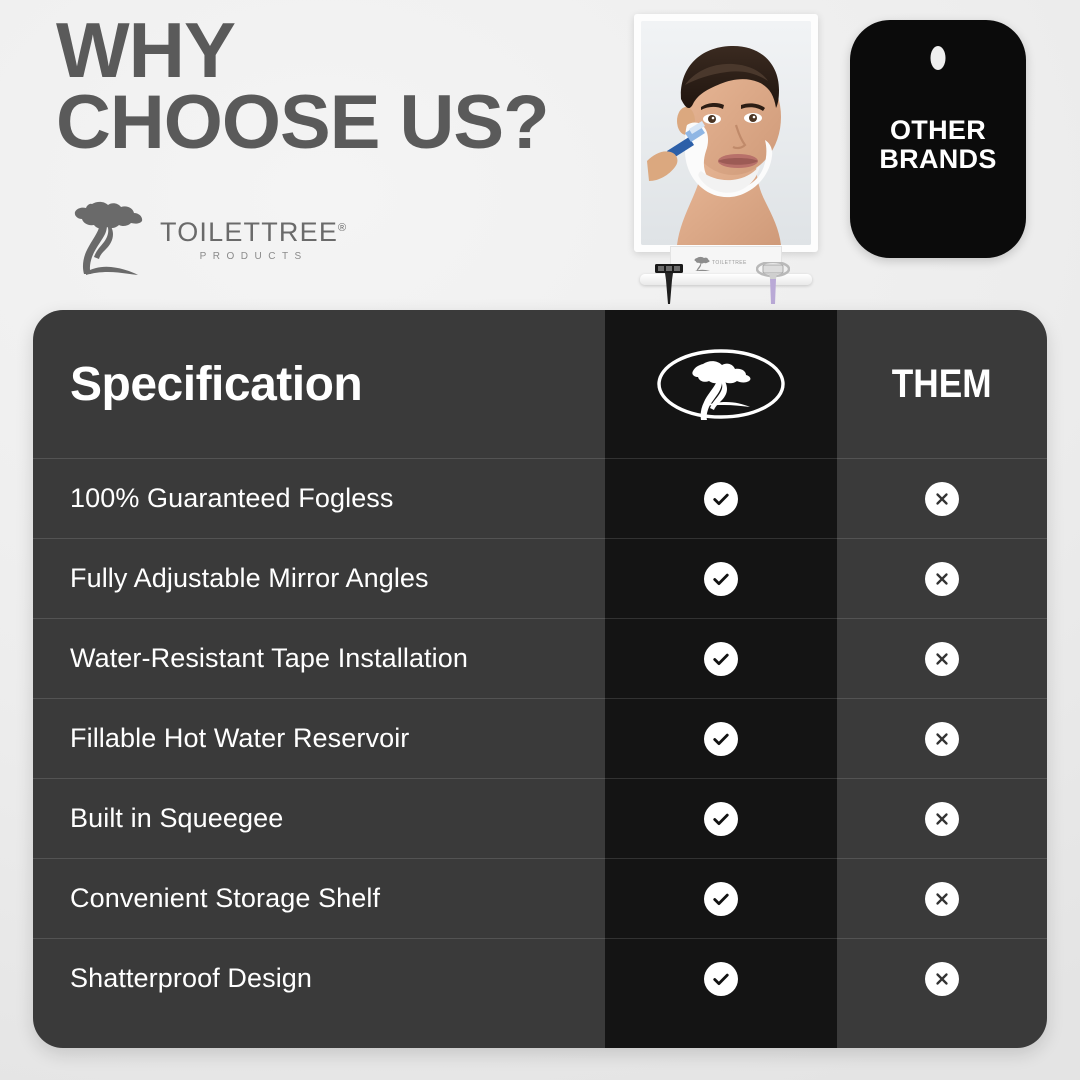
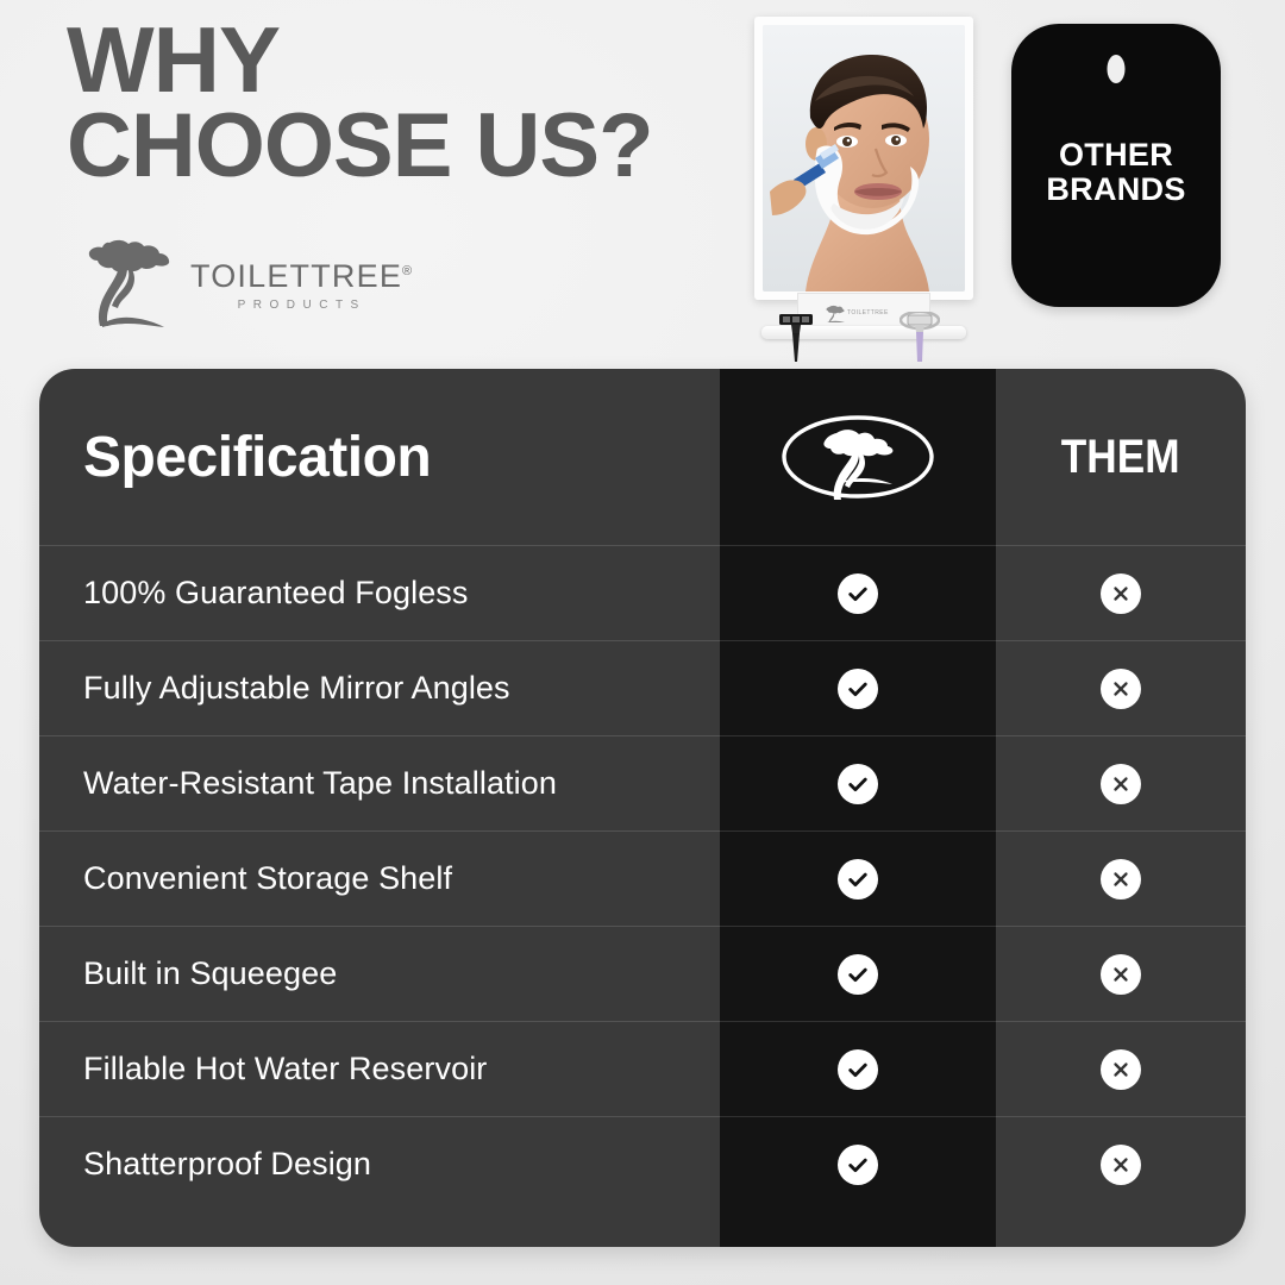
  WHY
  CHOOSE US?
  TOILETTREE®
  PRODUCTS
  OTHER
  BRANDS
  Specification
  THEM
  100% Guaranteed Fogless
  Fully Adjustable Mirror Angles
  Water-Resistant Tape Installation
- Fillable Hot Water Reservoir
+ Convenient Storage Shelf
  Built in Squeegee
- Convenient Storage Shelf
+ Fillable Hot Water Reservoir
  Shatterproof Design
